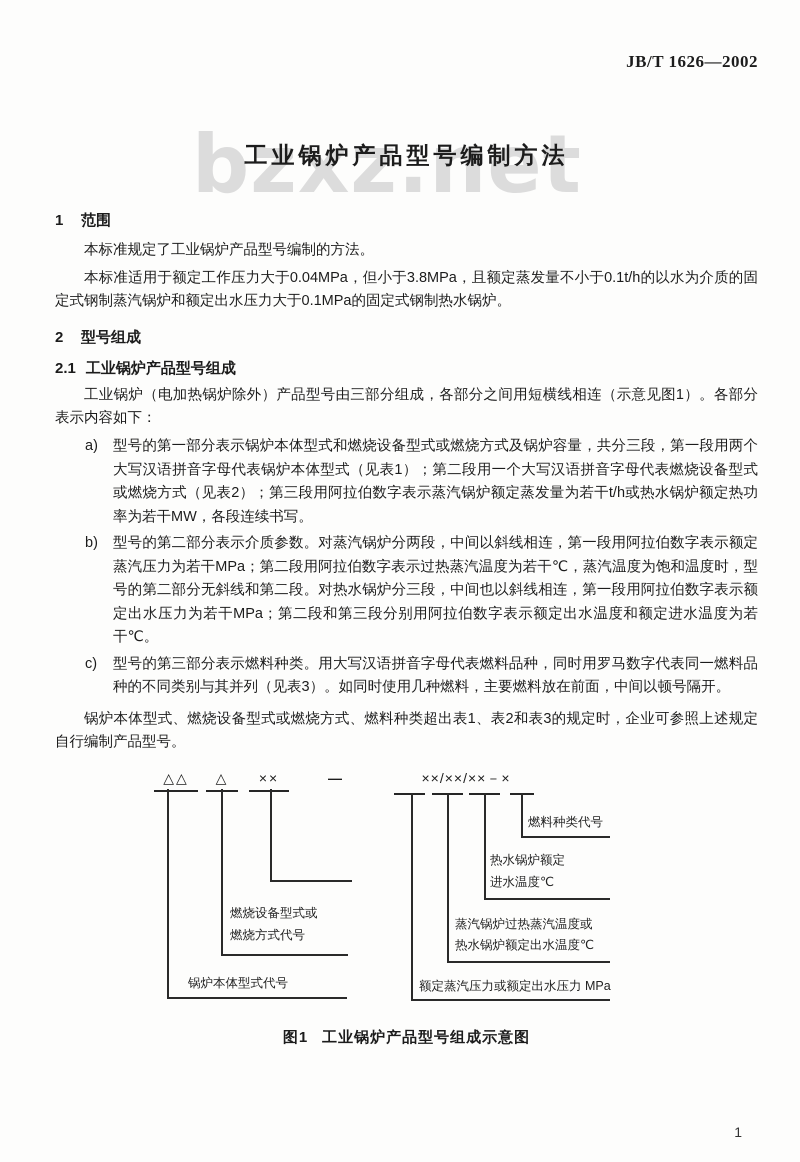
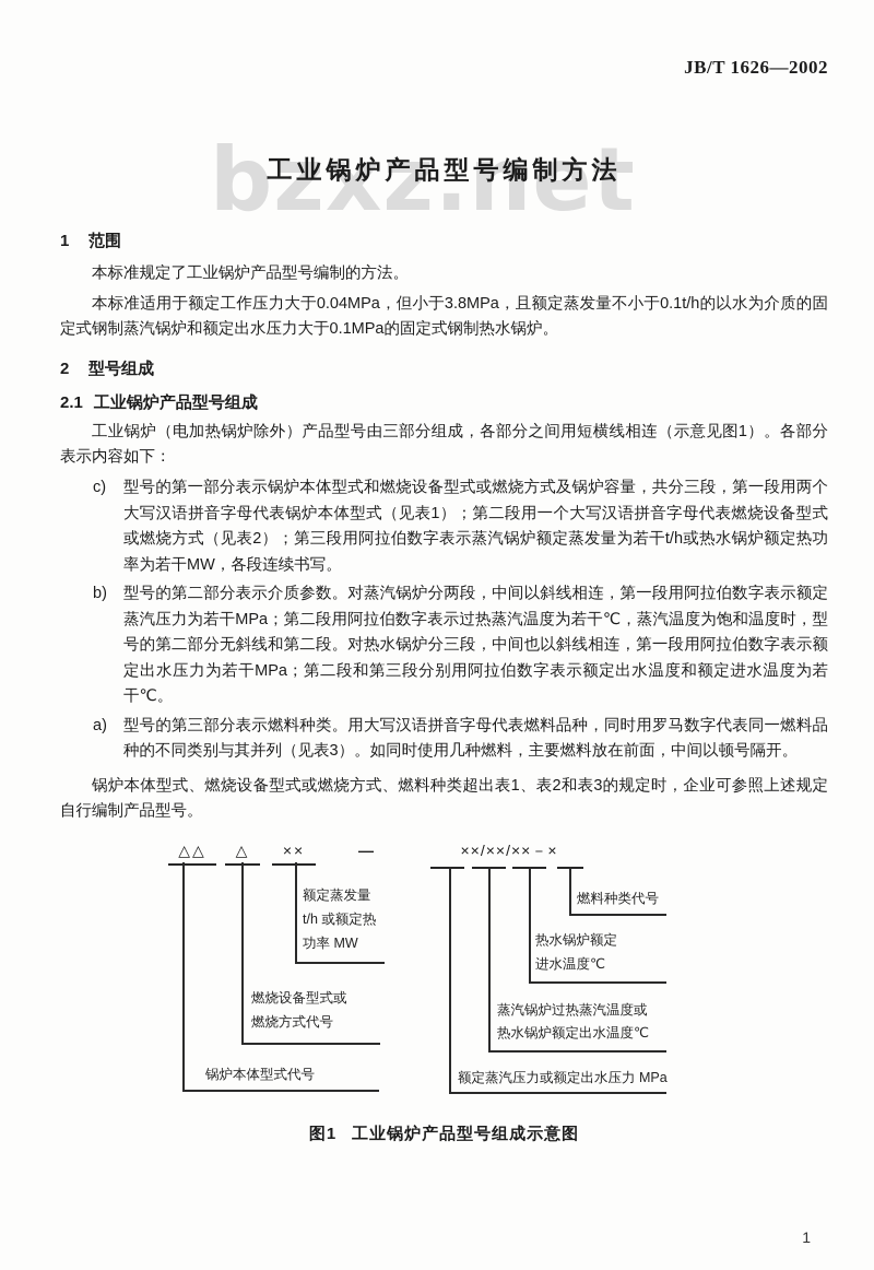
  bzxz.net
  JB/T 1626—2002
  工业锅炉产品型号编制方法
  1 范围
  本标准规定了工业锅炉产品型号编制的方法。
  本标准适用于额定工作压力大于0.04MPa，但小于3.8MPa，且额定蒸发量不小于0.1t/h的以水为介质的固定式钢制蒸汽锅炉和额定出水压力大于0.1MPa的固定式钢制热水锅炉。
  2 型号组成
  2.1 工业锅炉产品型号组成
  工业锅炉（电加热锅炉除外）产品型号由三部分组成，各部分之间用短横线相连（示意见图1）。各部分表示内容如下：
- a)
+ c)
  型号的第一部分表示锅炉本体型式和燃烧设备型式或燃烧方式及锅炉容量，共分三段，第一段用两个大写汉语拼音字母代表锅炉本体型式（见表1）；第二段用一个大写汉语拼音字母代表燃烧设备型式或燃烧方式（见表2）；第三段用阿拉伯数字表示蒸汽锅炉额定蒸发量为若干t/h或热水锅炉额定热功率为若干MW，各段连续书写。
  b)
  型号的第二部分表示介质参数。对蒸汽锅炉分两段，中间以斜线相连，第一段用阿拉伯数字表示额定蒸汽压力为若干MPa；第二段用阿拉伯数字表示过热蒸汽温度为若干℃，蒸汽温度为饱和温度时，型号的第二部分无斜线和第二段。对热水锅炉分三段，中间也以斜线相连，第一段用阿拉伯数字表示额定出水压力为若干MPa；第二段和第三段分别用阿拉伯数字表示额定出水温度和额定进水温度为若干℃。
- c)
+ a)
  型号的第三部分表示燃料种类。用大写汉语拼音字母代表燃料品种，同时用罗马数字代表同一燃料品种的不同类别与其并列（见表3）。如同时使用几种燃料，主要燃料放在前面，中间以顿号隔开。
  锅炉本体型式、燃烧设备型式或燃烧方式、燃料种类超出表1、表2和表3的规定时，企业可参照上述规定自行编制产品型号。
  △△
  △
  ××
  —
  ××/××/××－×
+ 额定蒸发量
+ t/h 或额定热
+ 功率 MW
  燃烧设备型式或
  燃烧方式代号
  锅炉本体型式代号
  燃料种类代号
  热水锅炉额定
  进水温度℃
  蒸汽锅炉过热蒸汽温度或
  热水锅炉额定出水温度℃
  额定蒸汽压力或额定出水压力 MPa
  图1 工业锅炉产品型号组成示意图
  1
